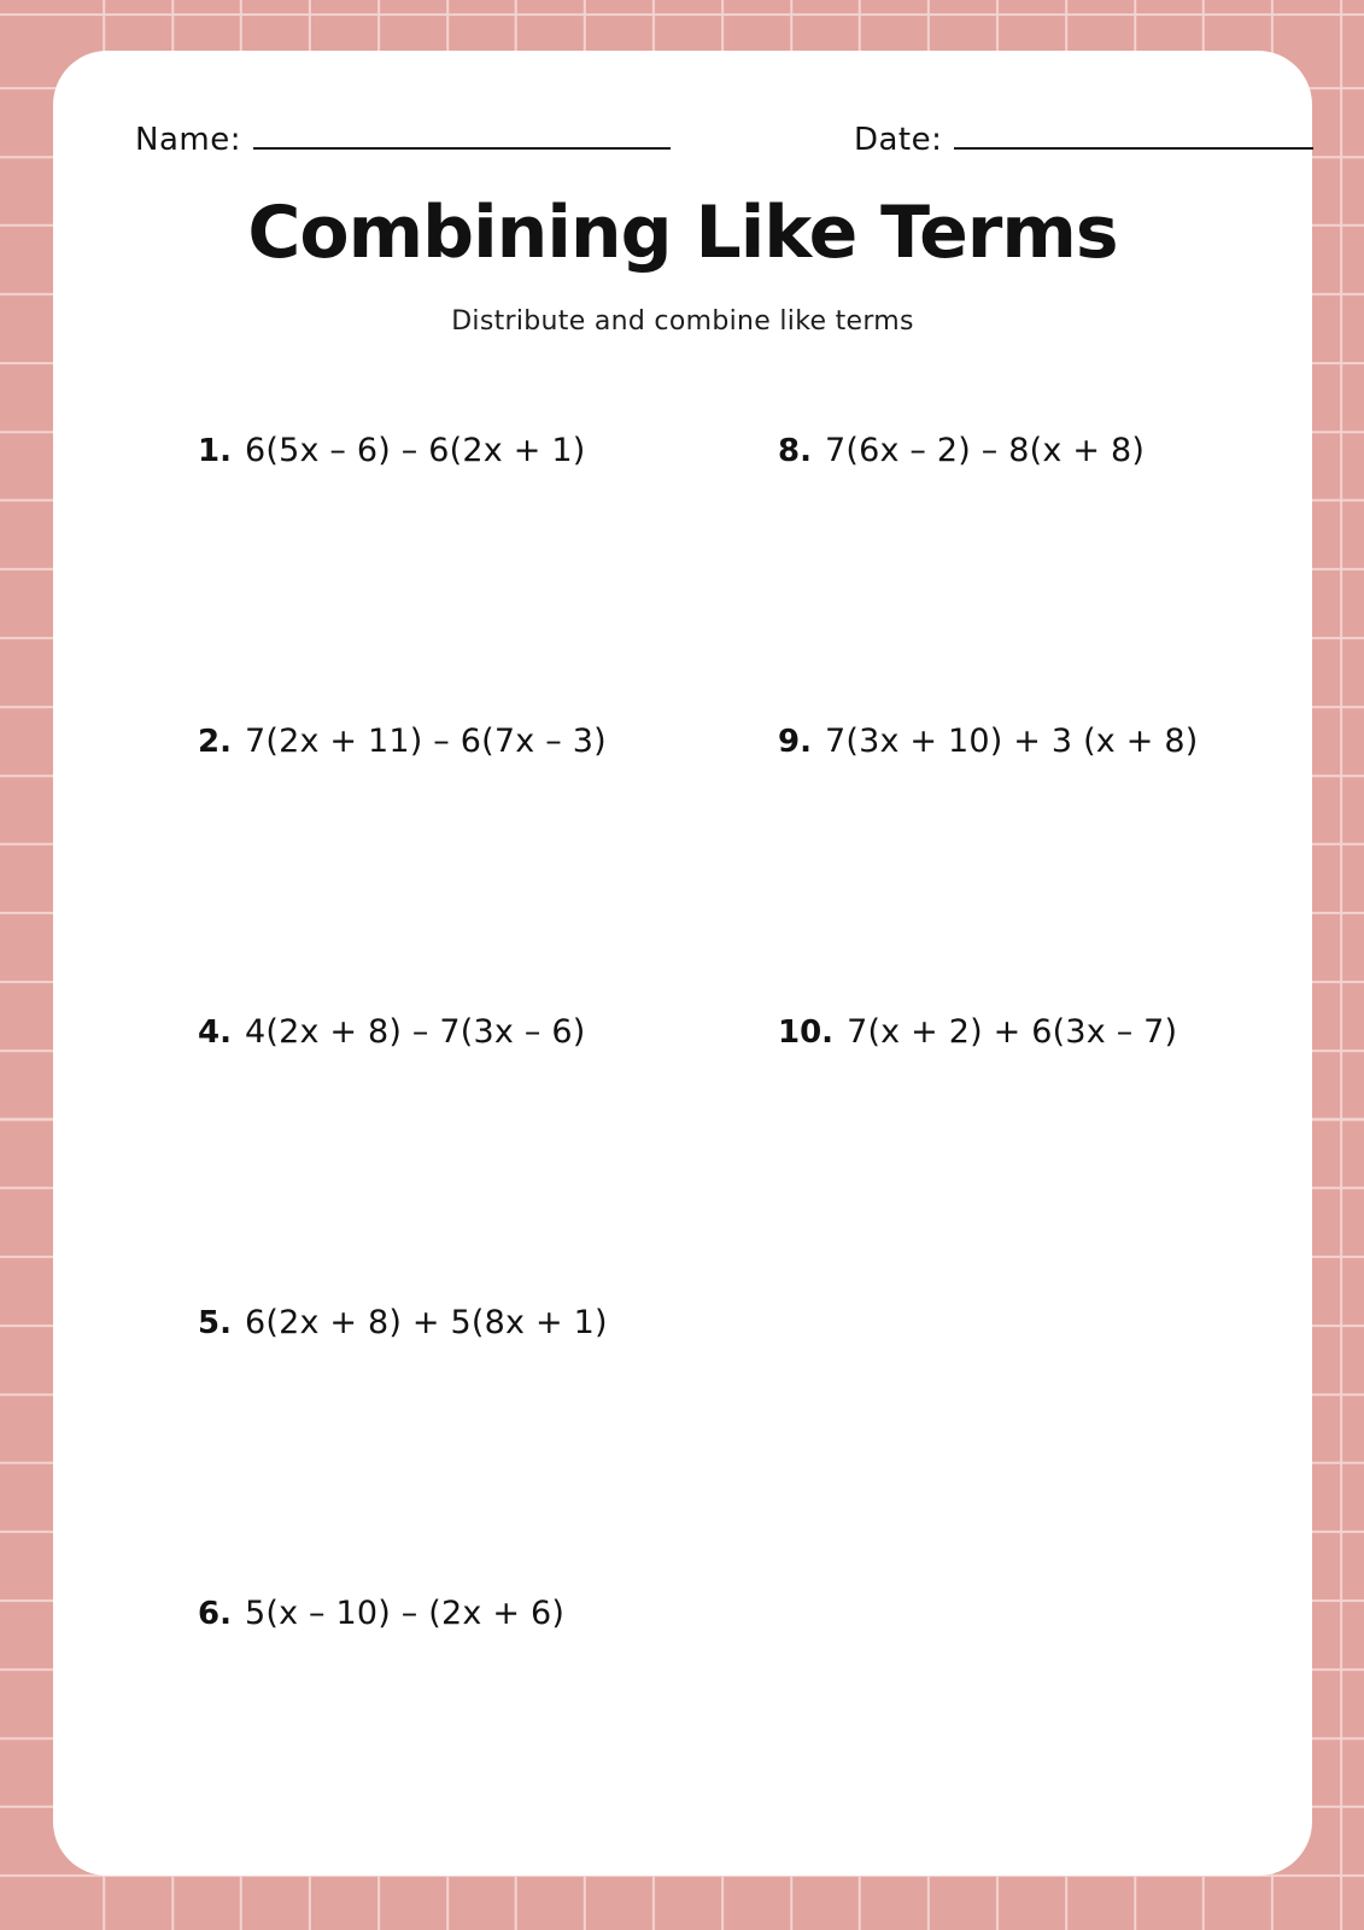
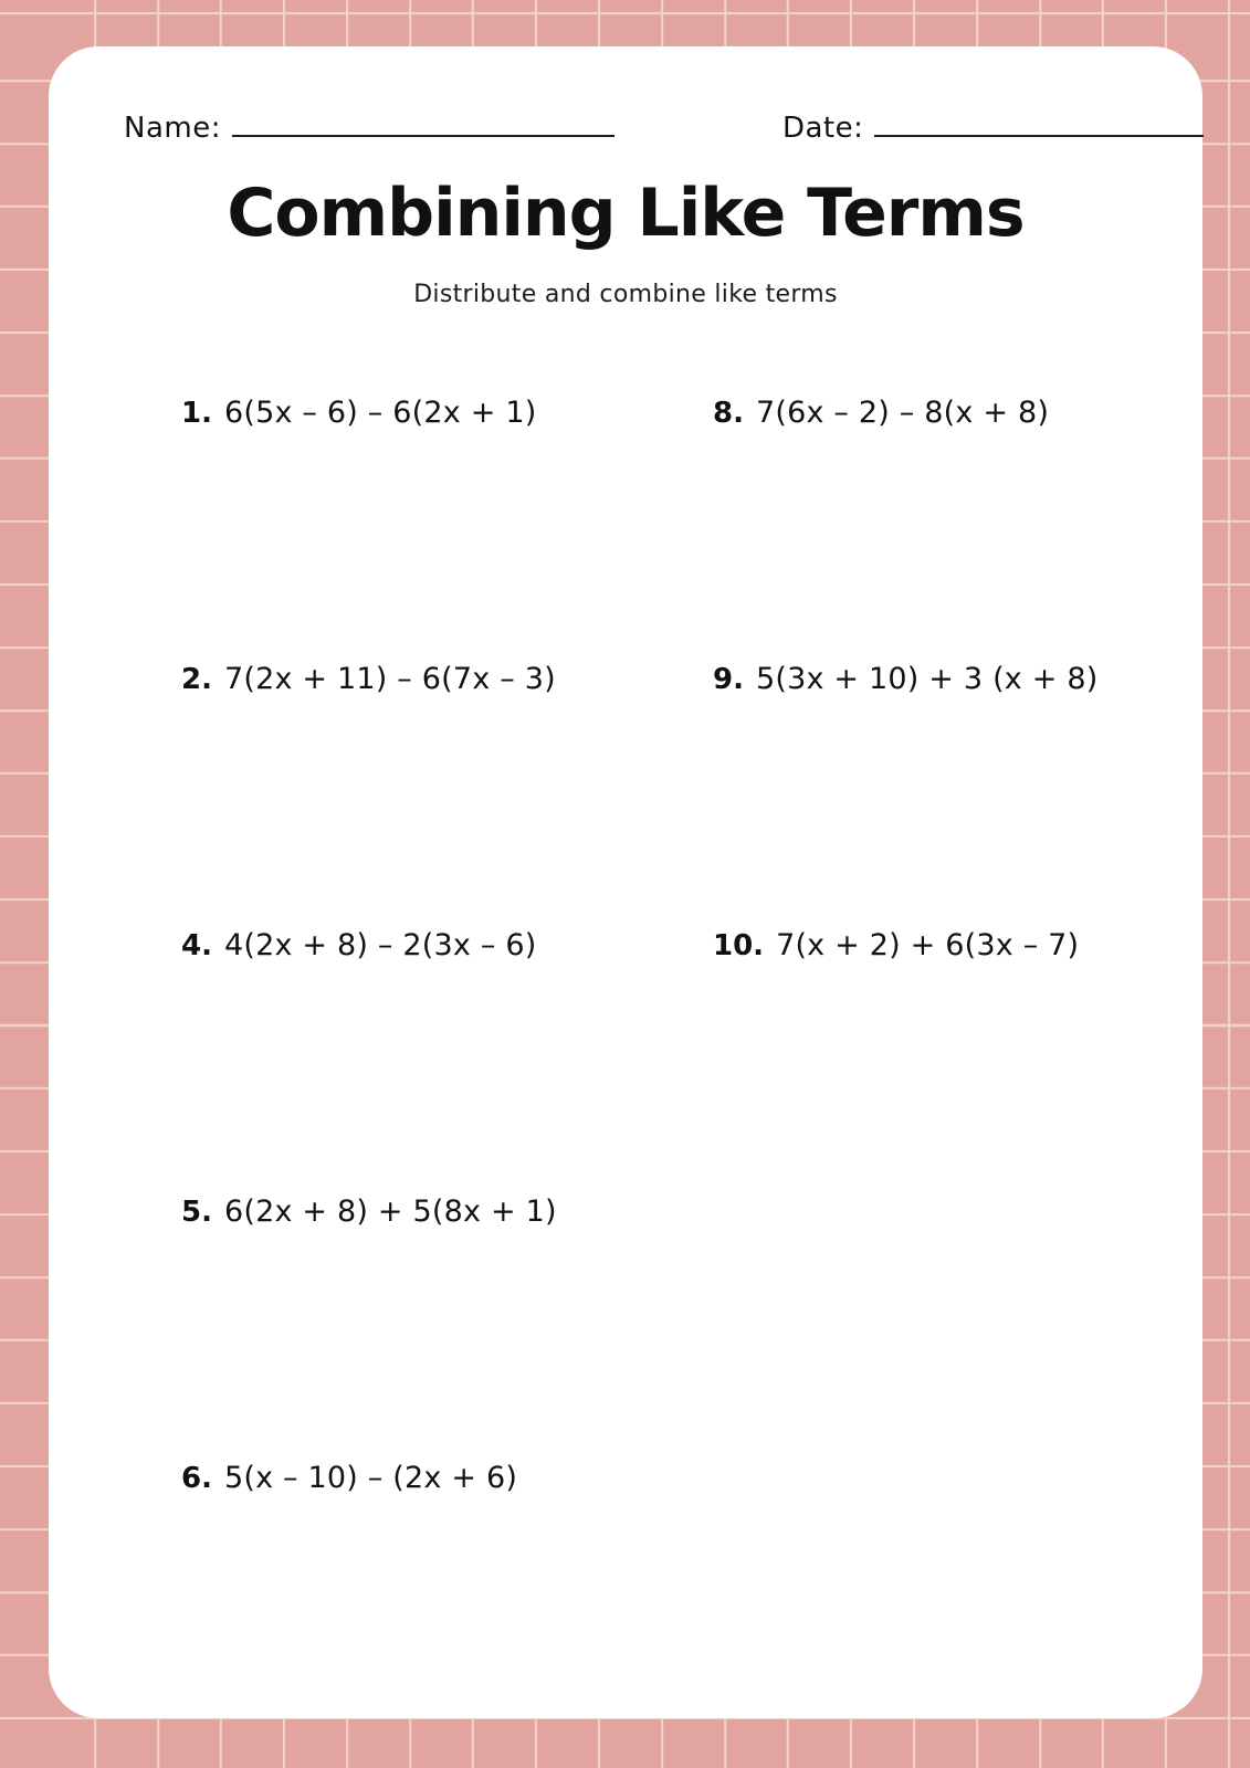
  Name:
  Date:
  Combining Like Terms
  Distribute and combine like terms
  1.
  6(5x – 6) – 6(2x + 1)
  2.
  7(2x + 11) – 6(7x – 3)
  4.
- 4(2x + 8) – 7(3x – 6)
+ 4(2x + 8) – 2(3x – 6)
  5.
  6(2x + 8) + 5(8x + 1)
  6.
  5(x – 10) – (2x + 6)
  8.
  7(6x – 2) – 8(x + 8)
  9.
- 7(3x + 10) + 3 (x + 8)
+ 5(3x + 10) + 3 (x + 8)
  10.
  7(x + 2) + 6(3x – 7)
